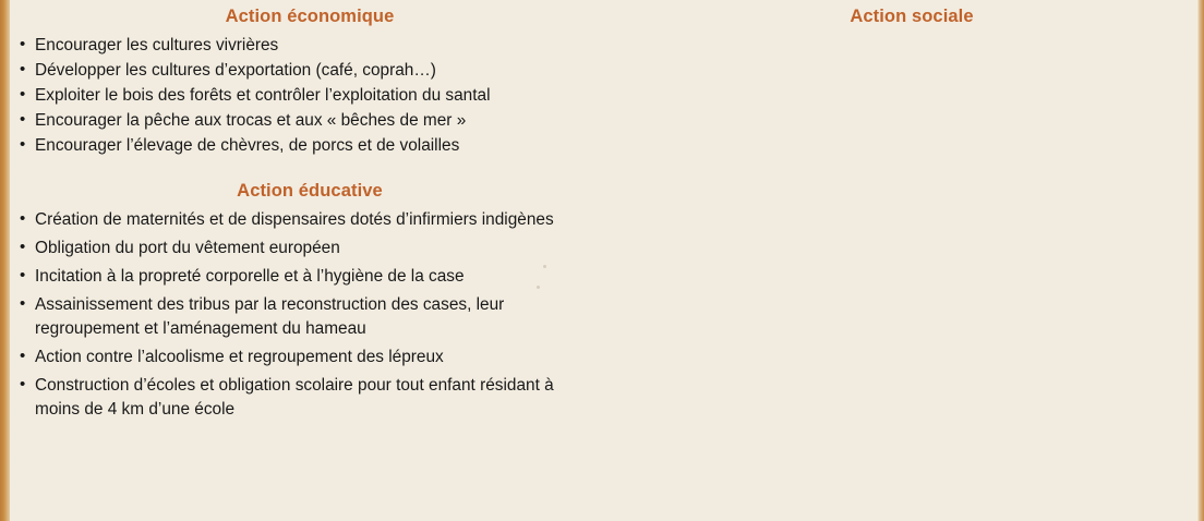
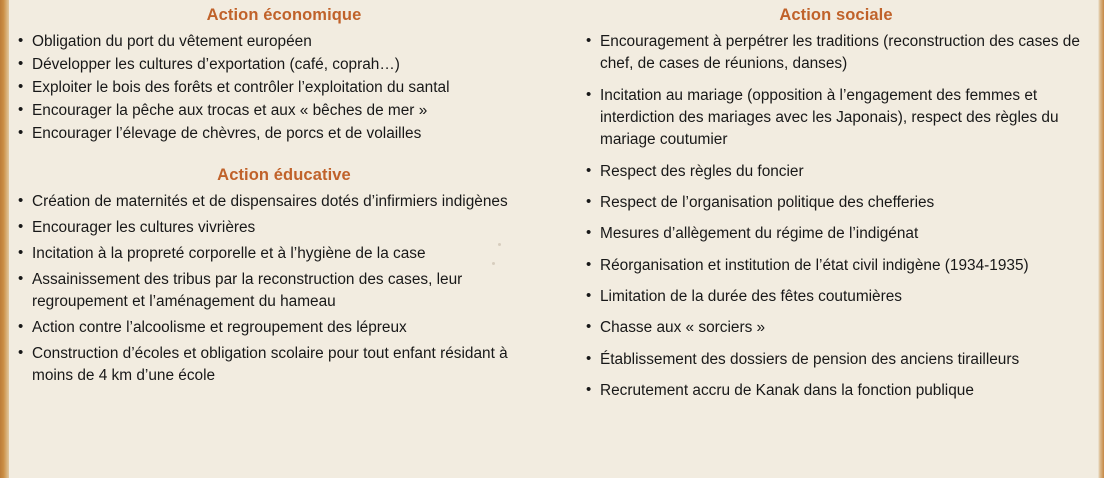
  Action économique
- Encourager les cultures vivrières
+ Obligation du port du vêtement européen
  Développer les cultures d’exportation (café, coprah…)
  Exploiter le bois des forêts et contrôler l’exploitation du santal
  Encourager la pêche aux trocas et aux « bêches de mer »
  Encourager l’élevage de chèvres, de porcs et de volailles
  Action éducative
  Création de maternités et de dispensaires dotés d’infirmiers indigènes
- Obligation du port du vêtement européen
+ Encourager les cultures vivrières
  Incitation à la propreté corporelle et à l’hygiène de la case
  Assainissement des tribus par la reconstruction des cases, leur regroupement et l’aménagement du hameau
  Action contre l’alcoolisme et regroupement des lépreux
  Construction d’écoles et obligation scolaire pour tout enfant résidant à moins de 4 km d’une école
  Action sociale
+ Encouragement à perpétrer les traditions (reconstruction des cases de chef, de cases de réunions, danses)
+ Incitation au mariage (opposition à l’engagement des femmes et interdiction des mariages avec les Japonais), respect des règles du mariage coutumier
+ Respect des règles du foncier
+ Respect de l’organisation politique des chefferies
+ Mesures d’allègement du régime de l’indigénat
+ Réorganisation et institution de l’état civil indigène (1934-1935)
+ Limitation de la durée des fêtes coutumières
+ Chasse aux « sorciers »
+ Établissement des dossiers de pension des anciens tirailleurs
+ Recrutement accru de Kanak dans la fonction publique
